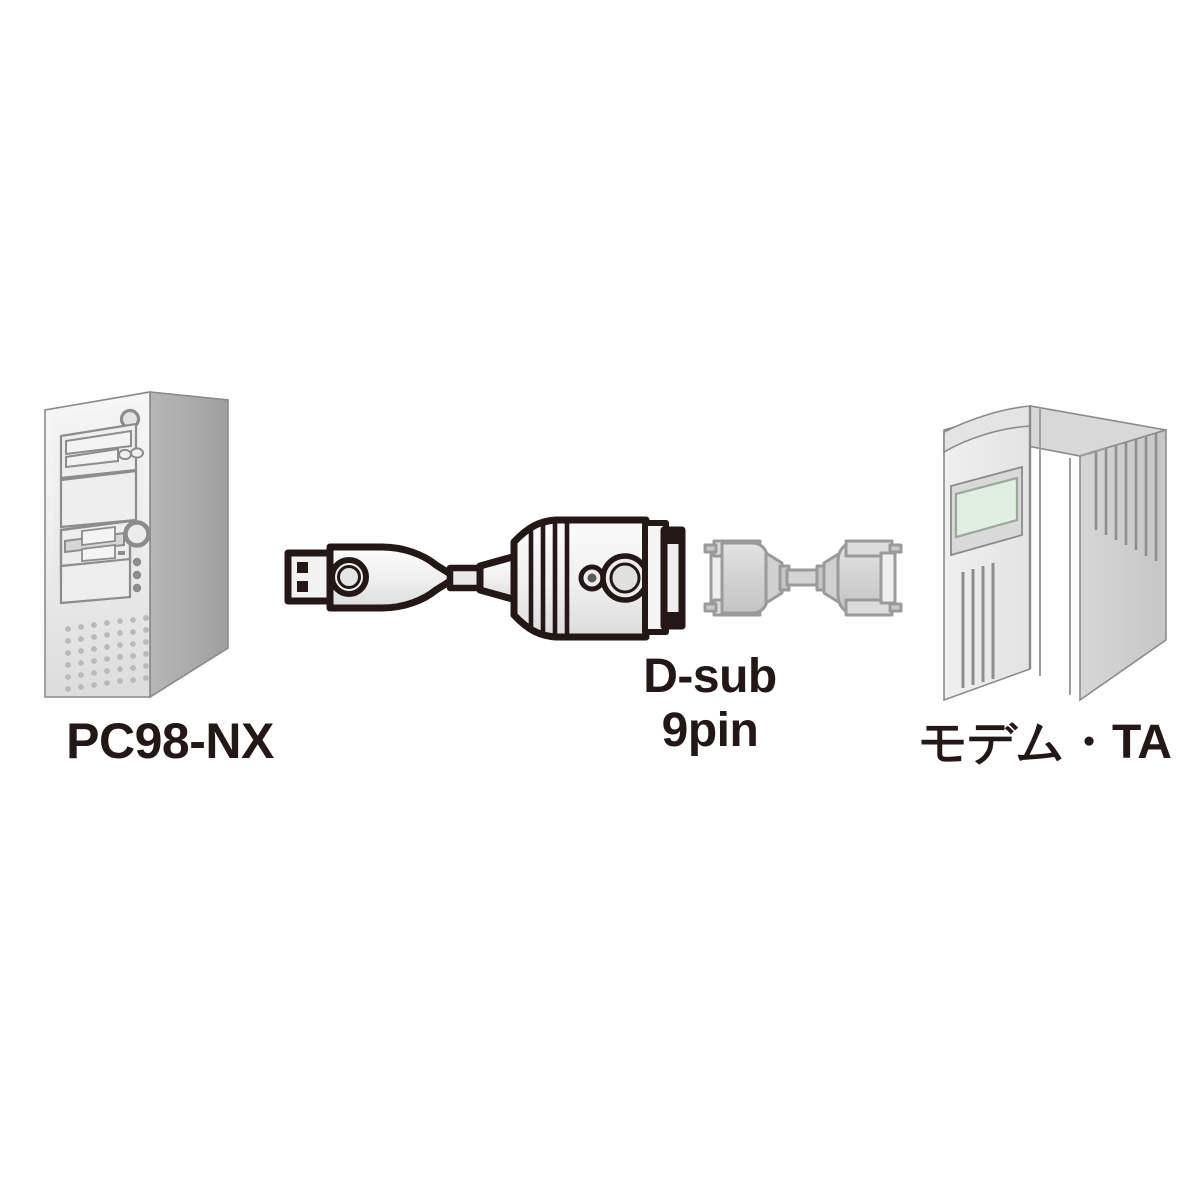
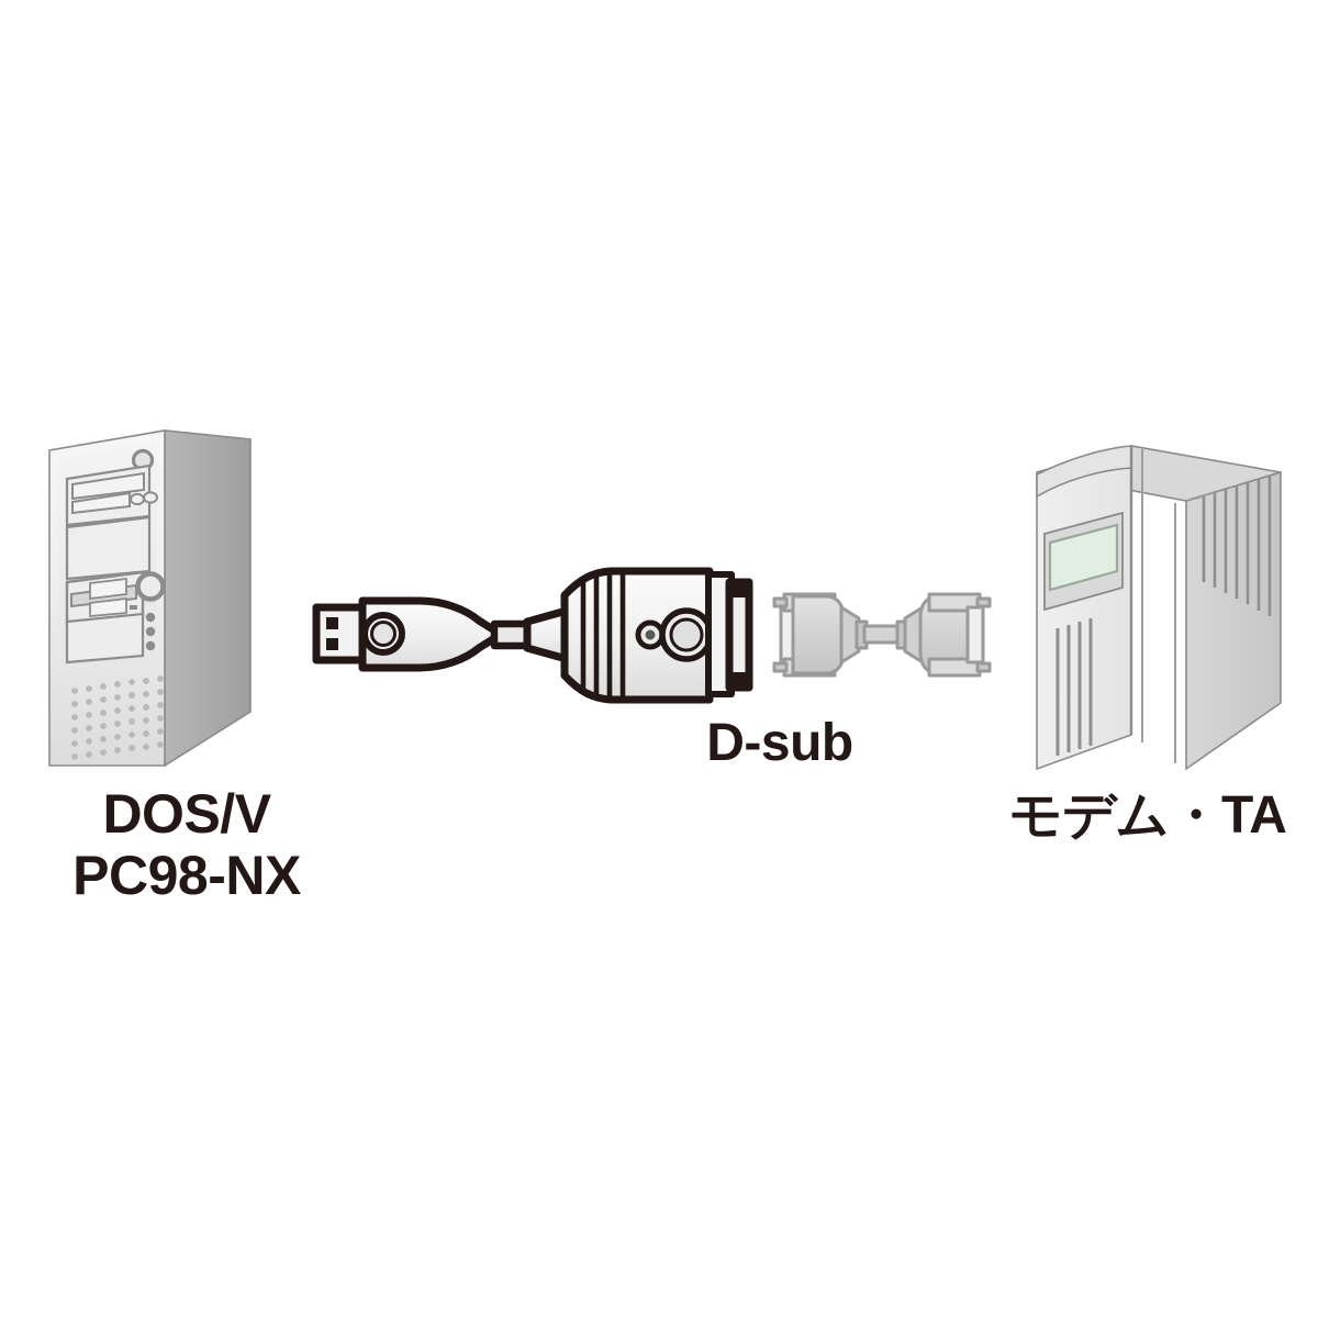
+ DOS/V
  PC98-NX
  D-sub
- 9pin
  モデム・TA
